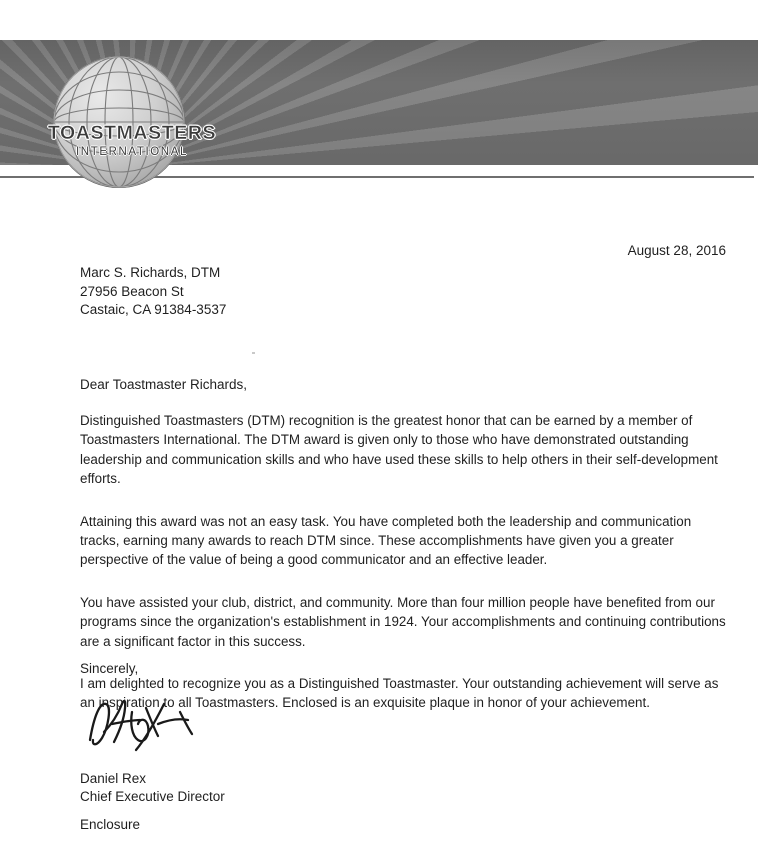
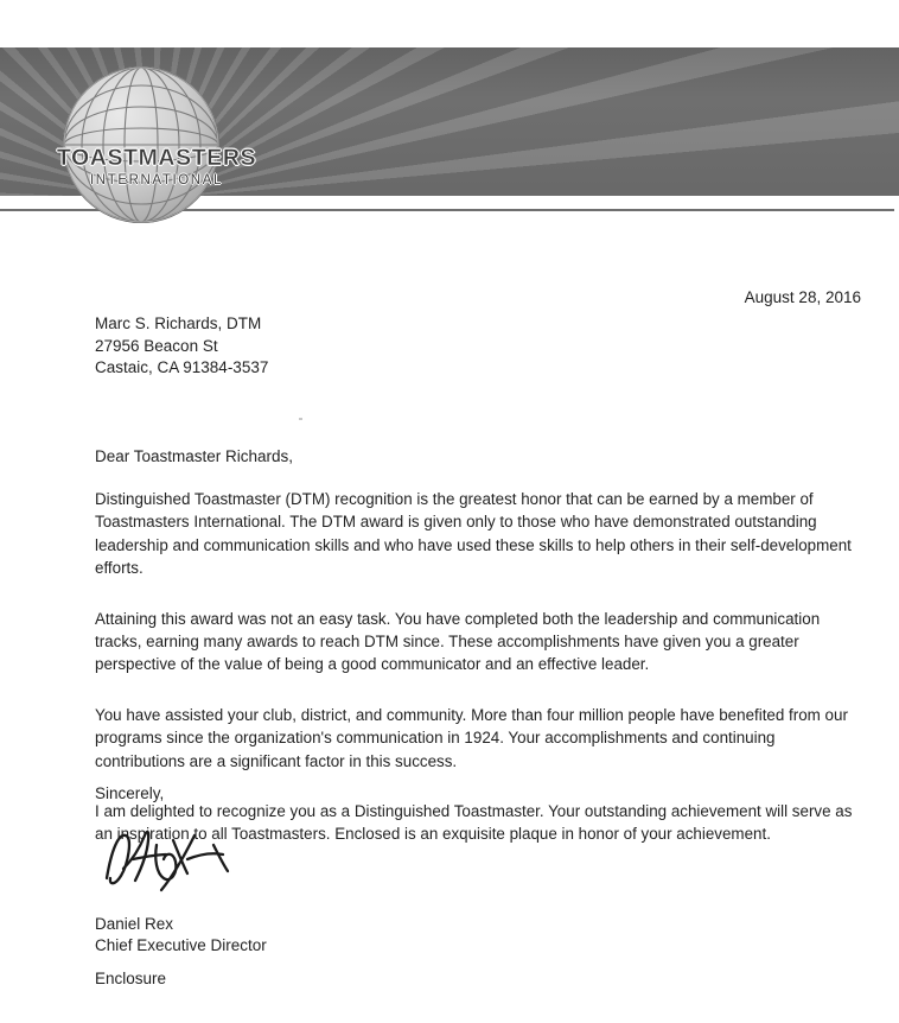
  TOASTMASTERS
  INTERNATIONAL
  August 28, 2016
  Marc S. Richards, DTM
  27956 Beacon St
  Castaic, CA 91384-3537
  Dear Toastmaster Richards,
- Distinguished Toastmasters (DTM) recognition is the greatest honor that can be earned by a member of Toastmasters International. The DTM award is given only to those who have demonstrated outstanding leadership and communication skills and who have used these skills to help others in their self-development efforts.
+ Distinguished Toastmaster (DTM) recognition is the greatest honor that can be earned by a member of Toastmasters International. The DTM award is given only to those who have demonstrated outstanding leadership and communication skills and who have used these skills to help others in their self-development efforts.
  Attaining this award was not an easy task. You have completed both the leadership and communication tracks, earning many awards to reach DTM since. These accomplishments have given you a greater perspective of the value of being a good communicator and an effective leader.
- You have assisted your club, district, and community. More than four million people have benefited from our programs since the organization's establishment in 1924. Your accomplishments and continuing contributions are a significant factor in this success.
+ You have assisted your club, district, and community. More than four million people have benefited from our programs since the organization's communication in 1924. Your accomplishments and continuing contributions are a significant factor in this success.
  I am delighted to recognize you as a Distinguished Toastmaster. Your outstanding achievement will serve as an ispration to all Toastmasters. Enclosed is an exquisite plaque in honor of your achievement.
  Sincerely,
  Daniel Rex
  Chief Executive Director
  Enclosure
